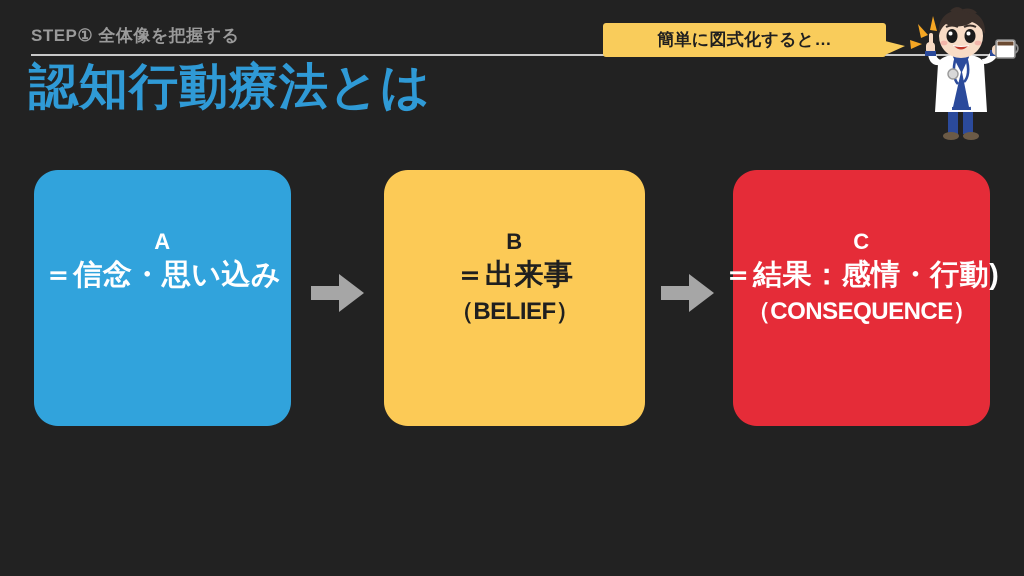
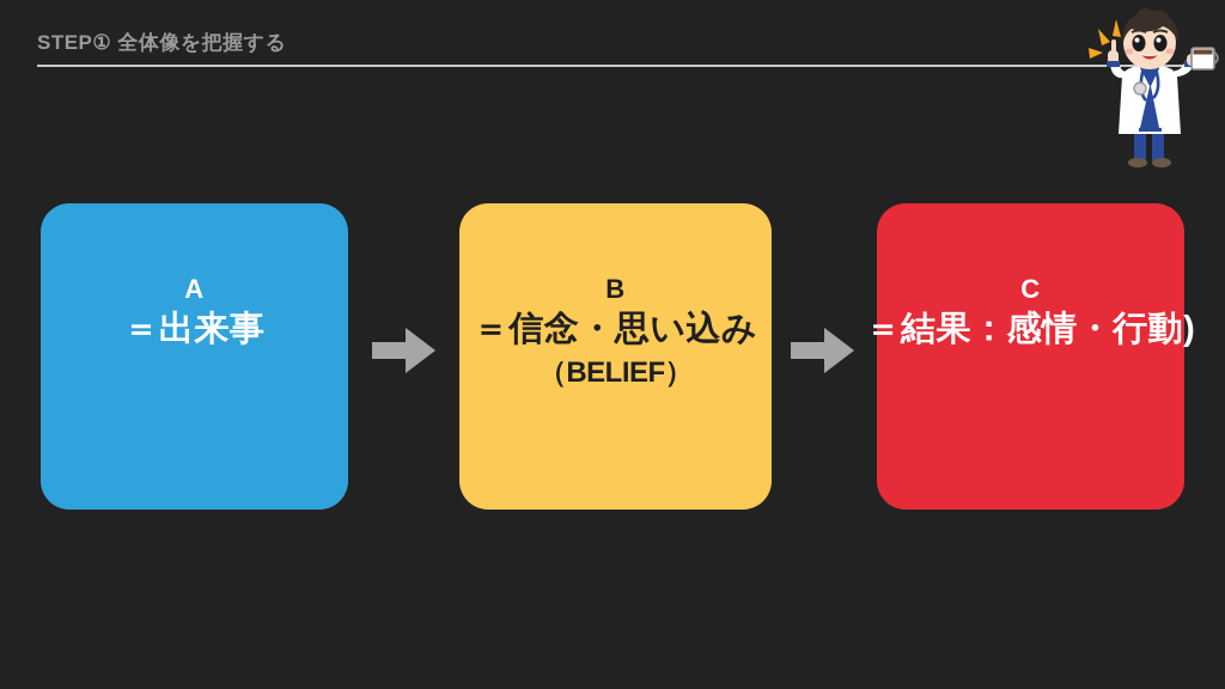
  STEP① 全体像を把握する
- 認知行動療法とは
- 簡単に図式化すると…
  A
- ＝信念・思い込み
+ ＝出来事
  B
- ＝出来事
+ ＝信念・思い込み
  （BELIEF）
  C
  ＝結果：感情・行動)
- （CONSEQUENCE）
